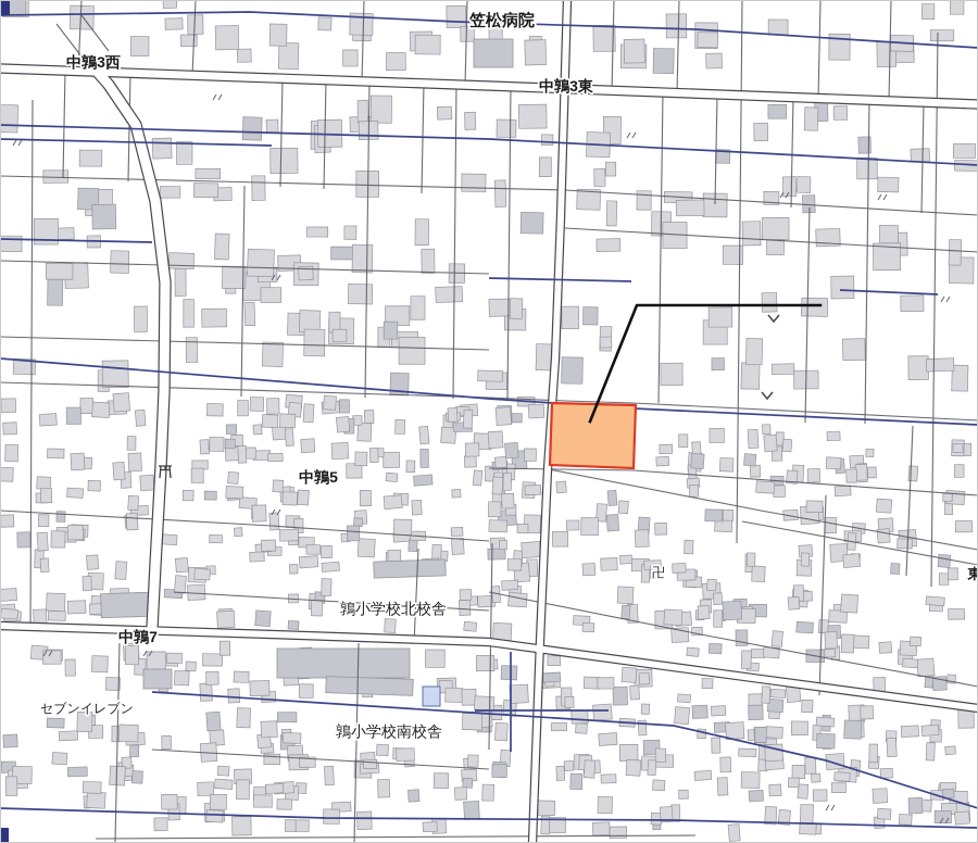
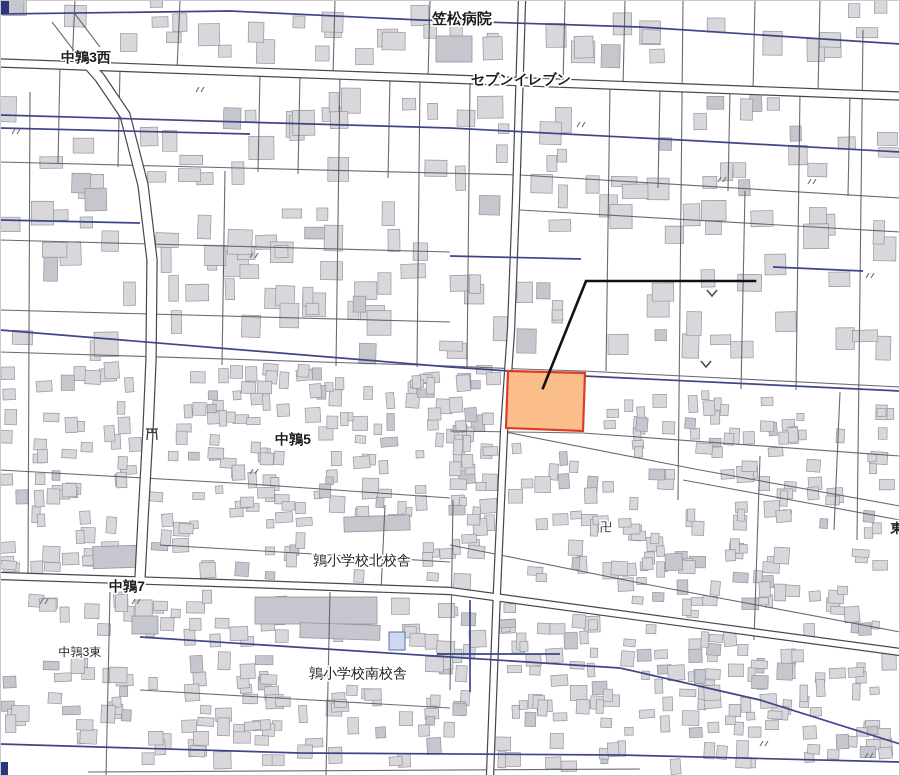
  卍
  笠松病院
  中鶉3西
- 中鶉3東
+ セブンイレブン
  中鶉5
  鶉小学校北校舎
  中鶉7
- セブンイレブン
+ 中鶉3東
  鶉小学校南校舎
  東
